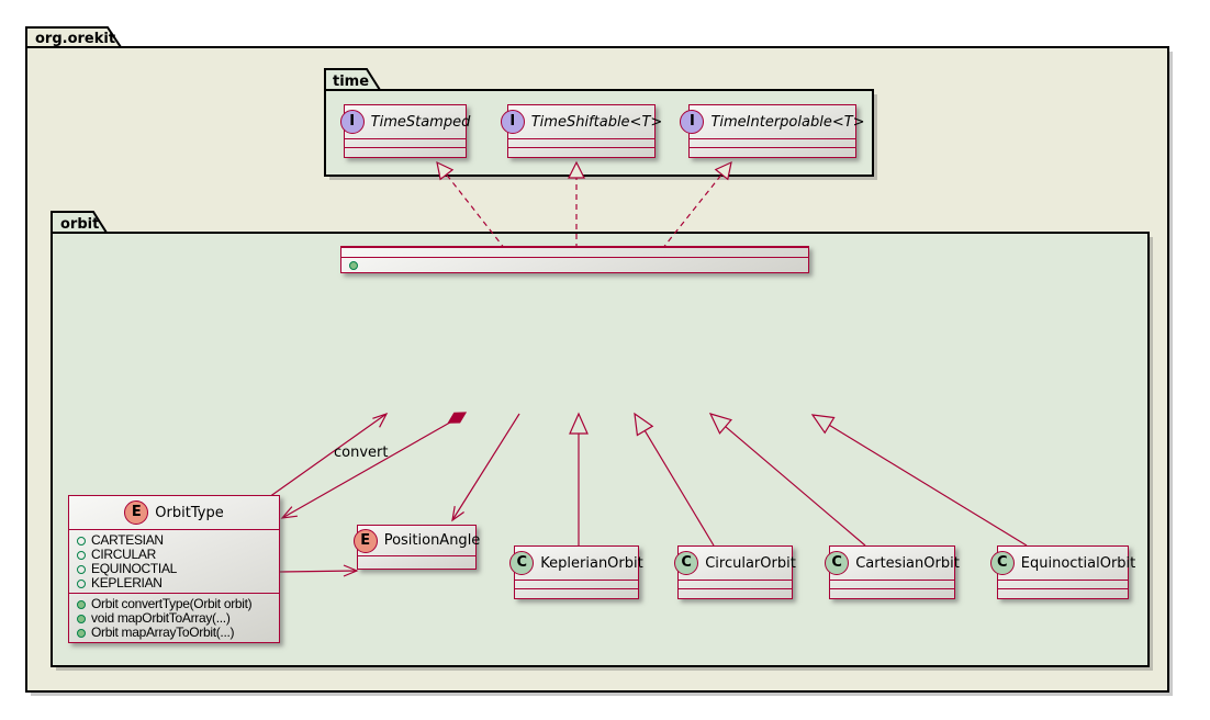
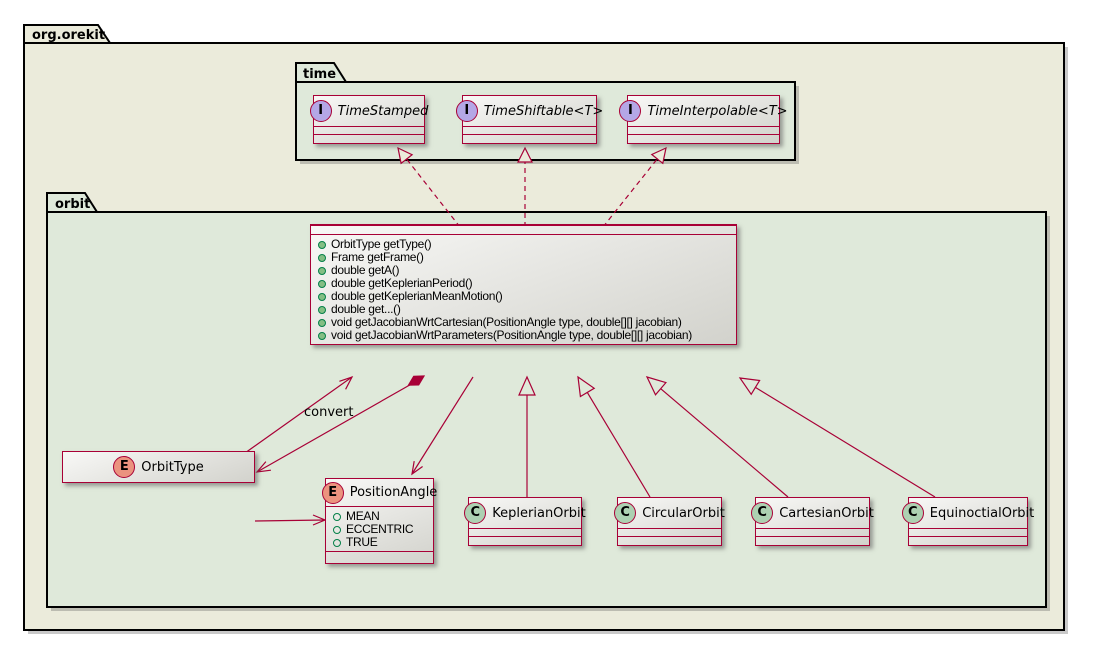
  org.orekit
  orbit
  time
  convert
  I
  TimeStamped
  I
  TimeShiftable<T>
  I
  TimeInterpolable<T>
+ OrbitType getType()
+ Frame getFrame()
+ double getA()
+ double getKeplerianPeriod()
+ double getKeplerianMeanMotion()
+ double get...()
+ void getJacobianWrtCartesian(PositionAngle type, double[][] jacobian)
+ void getJacobianWrtParameters(PositionAngle type, double[][] jacobian)
  E
  OrbitType
- CARTESIAN
- CIRCULAR
- EQUINOCTIAL
- KEPLERIAN
- Orbit convertType(Orbit orbit)
- void mapOrbitToArray(...)
- Orbit mapArrayToOrbit(...)
  E
  PositionAngle
+ MEAN
+ ECCENTRIC
+ TRUE
  C
  KeplerianOrbit
  C
  CircularOrbit
  C
  CartesianOrbit
  C
  EquinoctialOrbit
